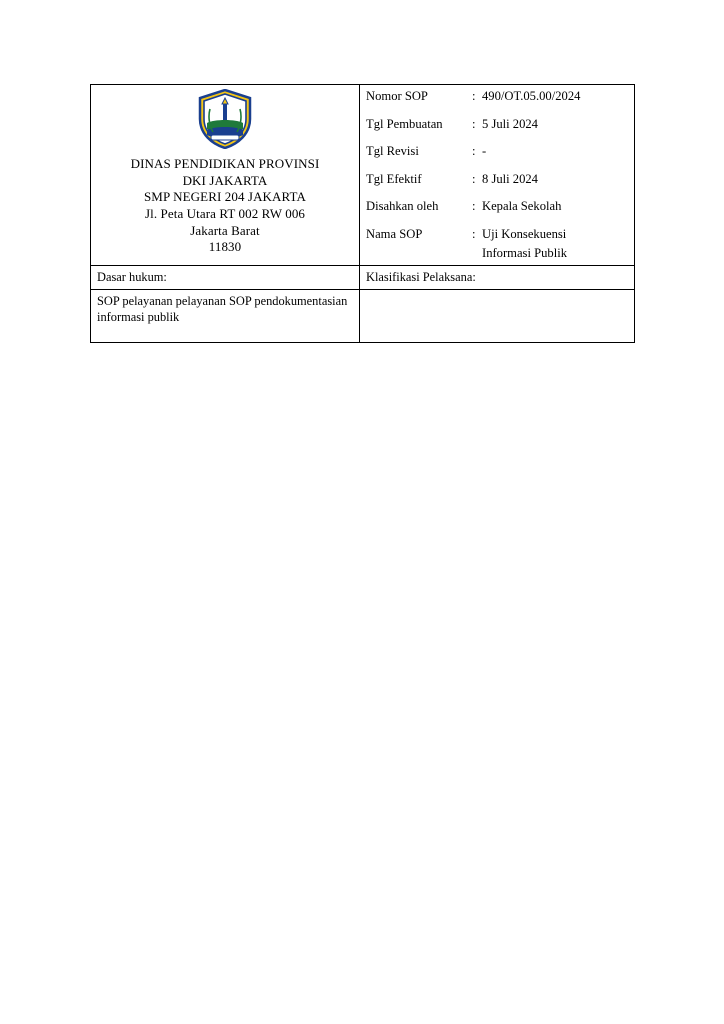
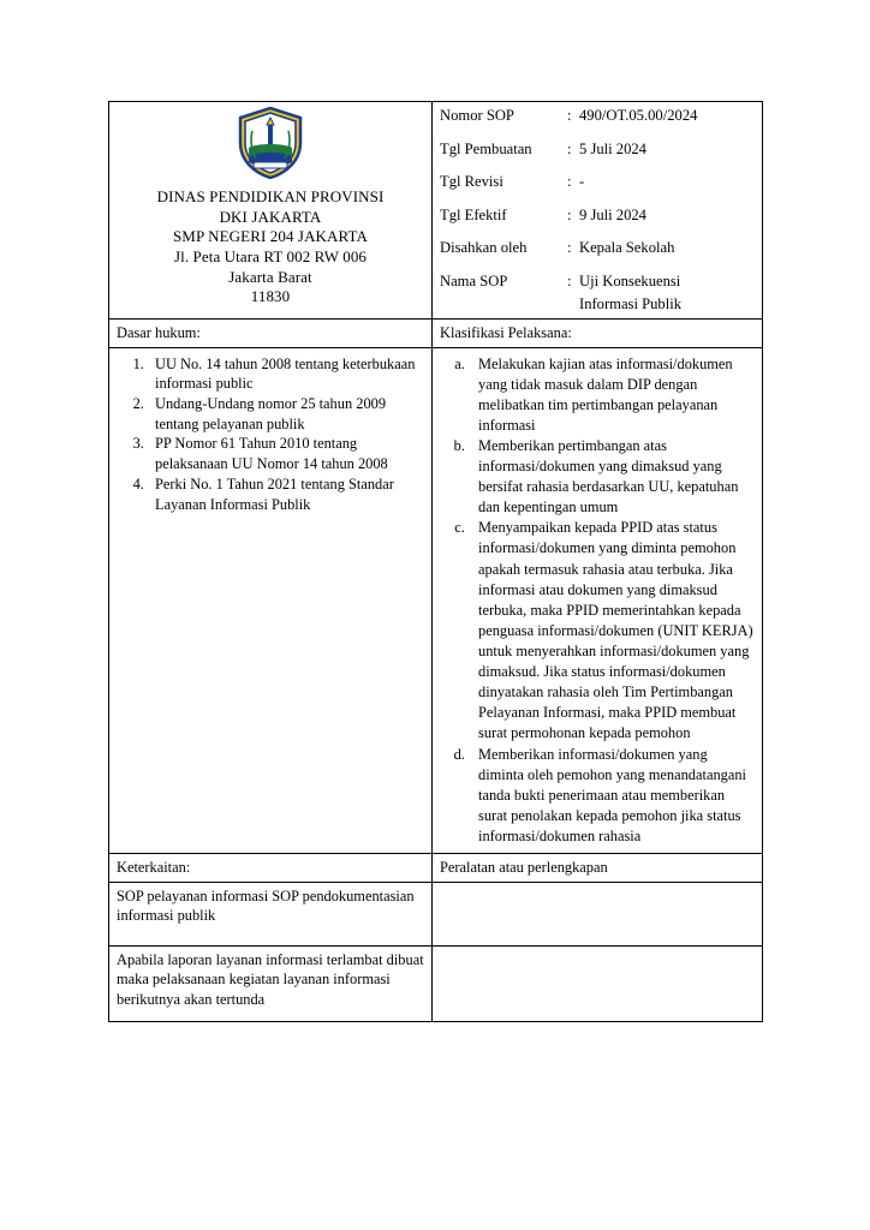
- DINAS PENDIDIKAN PROVINSI DKI JAKARTA SMP NEGERI 204 JAKARTA Jl. Peta Utara RT 002 RW 006 Jakarta Barat 11830	Nomor SOP : 490/OT.05.00/2024 Tgl Pembuatan : 5 Juli 2024 Tgl Revisi : - Tgl Efektif : 8 Juli 2024 Disahkan oleh : Kepala Sekolah Nama SOP : Uji Konsekuensi Informasi Publik
+ DINAS PENDIDIKAN PROVINSI DKI JAKARTA SMP NEGERI 204 JAKARTA Jl. Peta Utara RT 002 RW 006 Jakarta Barat 11830	Nomor SOP : 490/OT.05.00/2024 Tgl Pembuatan : 5 Juli 2024 Tgl Revisi : - Tgl Efektif : 9 Juli 2024 Disahkan oleh : Kepala Sekolah Nama SOP : Uji Konsekuensi Informasi Publik
  Dasar hukum:	Klasifikasi Pelaksana:
+ UU No. 14 tahun 2008 tentang keterbukaan informasi public Undang-Undang nomor 25 tahun 2009 tentang pelayanan publik PP Nomor 61 Tahun 2010 tentang pelaksanaan UU Nomor 14 tahun 2008 Perki No. 1 Tahun 2021 tentang Standar Layanan Informasi Publik	Melakukan kajian atas informasi/dokumen yang tidak masuk dalam DIP dengan melibatkan tim pertimbangan pelayanan informasi Memberikan pertimbangan atas informasi/dokumen yang dimaksud yang bersifat rahasia berdasarkan UU, kepatuhan dan kepentingan umum Menyampaikan kepada PPID atas status informasi/dokumen yang diminta pemohon apakah termasuk rahasia atau terbuka. Jika informasi atau dokumen yang dimaksud terbuka, maka PPID memerintahkan kepada penguasa informasi/dokumen (UNIT KERJA) untuk menyerahkan informasi/dokumen yang dimaksud. Jika status informasi/dokumen dinyatakan rahasia oleh Tim Pertimbangan Pelayanan Informasi, maka PPID membuat surat permohonan kepada pemohon Memberikan informasi/dokumen yang diminta oleh pemohon yang menandatangani tanda bukti penerimaan atau memberikan surat penolakan kepada pemohon jika status informasi/dokumen rahasia
+ Keterkaitan:	Peralatan atau perlengkapan
- SOP pelayanan pelayanan SOP pendokumentasian informasi publik
+ SOP pelayanan informasi SOP pendokumentasian informasi publik
+ Apabila laporan layanan informasi terlambat dibuat maka pelaksanaan kegiatan layanan informasi berikutnya akan tertunda
